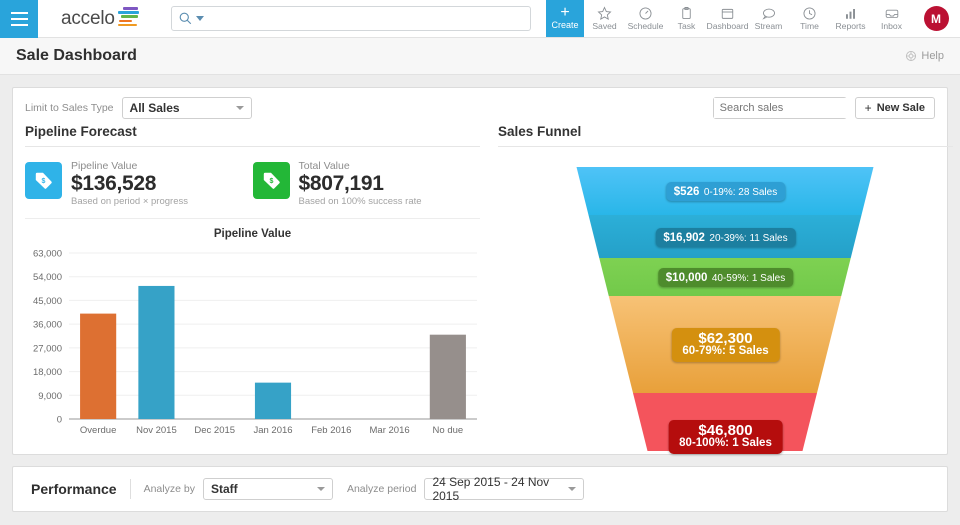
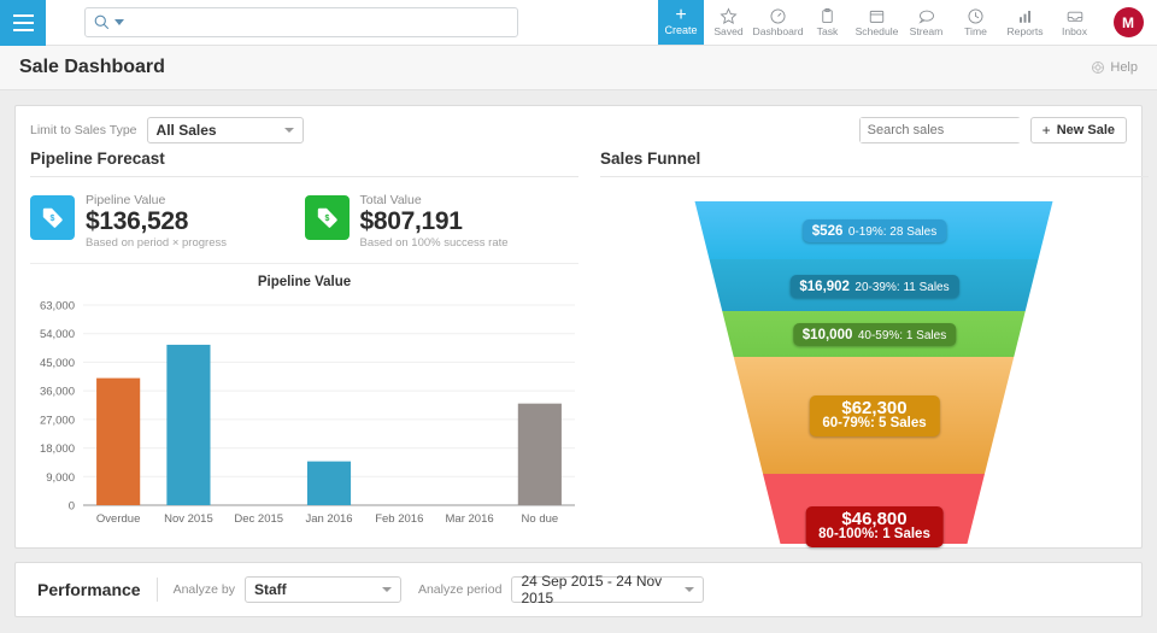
- accelo
  +
  Create
  Saved
- Schedule
+ Dashboard
  Task
- Dashboard
+ Schedule
  Stream
  Time
  Reports
  Inbox
  M
  Sale Dashboard
  Help
  Limit to Sales Type
  All Sales
  Search sales
  +
  New Sale
  Pipeline Forecast
  Pipeline Value
  $136,528
  Based on period × progress
  Total Value
  $807,191
  Based on 100% success rate
  Pipeline Value
  0
  9,000
  18,000
  27,000
  36,000
  45,000
  54,000
  63,000
  Overdue
  Nov 2015
  Dec 2015
  Jan 2016
  Feb 2016
  Mar 2016
  No due
  Sales Funnel
  $526 0-19%: 28 Sales
  $16,902 20-39%: 11 Sales
  $10,000 40-59%: 1 Sales
  $62,300
  60-79%: 5 Sales
  $46,800
  80-100%: 1 Sales
  Performance
  Analyze by
  Staff
  Analyze period
  24 Sep 2015 - 24 Nov 2015
